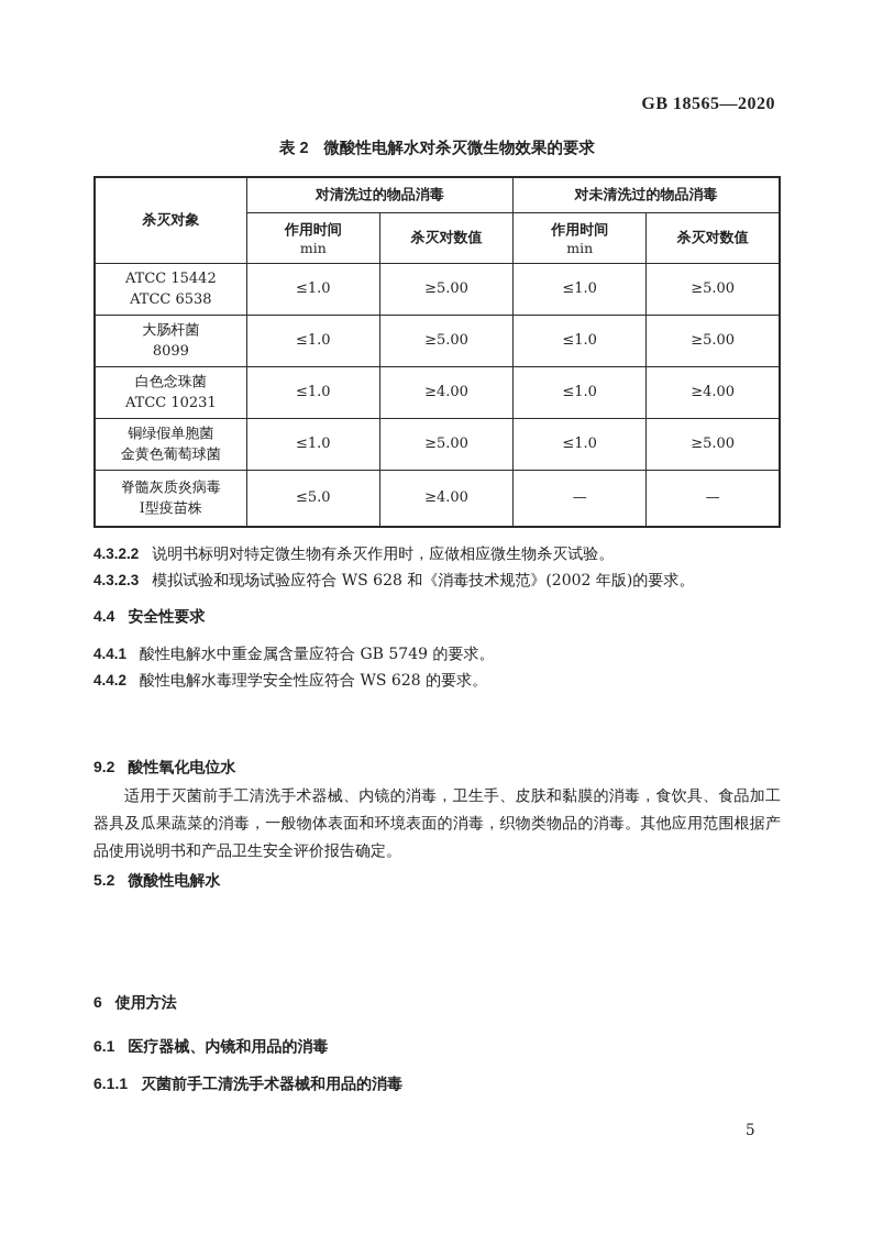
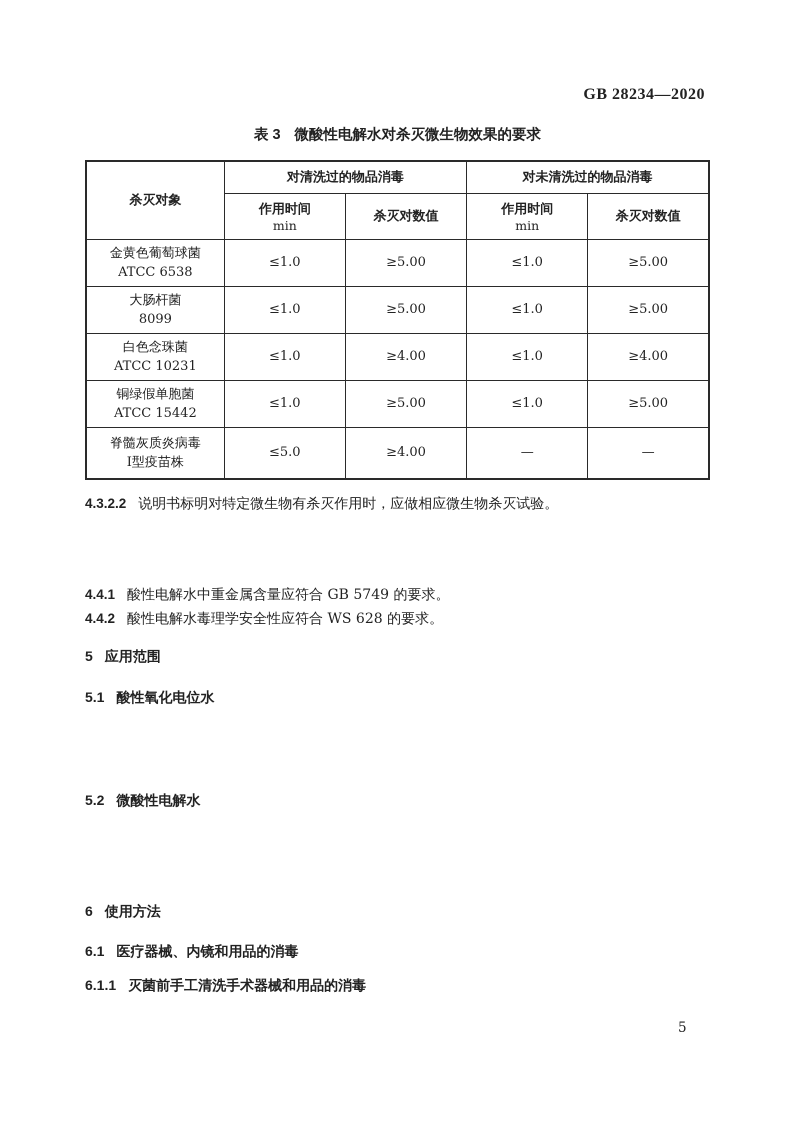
- GB 18565—2020
+ GB 28234—2020
- 表 2 微酸性电解水对杀灭微生物效果的要求
+ 表 3 微酸性电解水对杀灭微生物效果的要求
  杀灭对象	对清洗过的物品消毒	对未清洗过的物品消毒
  作用时间 min	杀灭对数值	作用时间 min	杀灭对数值
- ATCC 15442 ATCC 6538	≤1.0	≥5.00	≤1.0	≥5.00
+ 金黄色葡萄球菌 ATCC 6538	≤1.0	≥5.00	≤1.0	≥5.00
  大肠杆菌 8099	≤1.0	≥5.00	≤1.0	≥5.00
  白色念珠菌 ATCC 10231	≤1.0	≥4.00	≤1.0	≥4.00
- 铜绿假单胞菌 金黄色葡萄球菌	≤1.0	≥5.00	≤1.0	≥5.00
+ 铜绿假单胞菌 ATCC 15442	≤1.0	≥5.00	≤1.0	≥5.00
  脊髓灰质炎病毒 Ⅰ型疫苗株	≤5.0	≥4.00	—	—
  4.3.2.2 说明书标明对特定微生物有杀灭作用时，应做相应微生物杀灭试验。
- 4.3.2.3 模拟试验和现场试验应符合 WS 628 和《消毒技术规范》(2002 年版)的要求。
- 4.4 安全性要求
  4.4.1 酸性电解水中重金属含量应符合 GB 5749 的要求。
  4.4.2 酸性电解水毒理学安全性应符合 WS 628 的要求。
+ 5 应用范围
- 9.2 酸性氧化电位水
+ 5.1 酸性氧化电位水
- 适用于灭菌前手工清洗手术器械、内镜的消毒，卫生手、皮肤和黏膜的消毒，食饮具、食品加工器具及瓜果蔬菜的消毒，一般物体表面和环境表面的消毒，织物类物品的消毒。其他应用范围根据产品使用说明书和产品卫生安全评价报告确定。
  5.2 微酸性电解水
  6 使用方法
  6.1 医疗器械、内镜和用品的消毒
  6.1.1 灭菌前手工清洗手术器械和用品的消毒
  5
